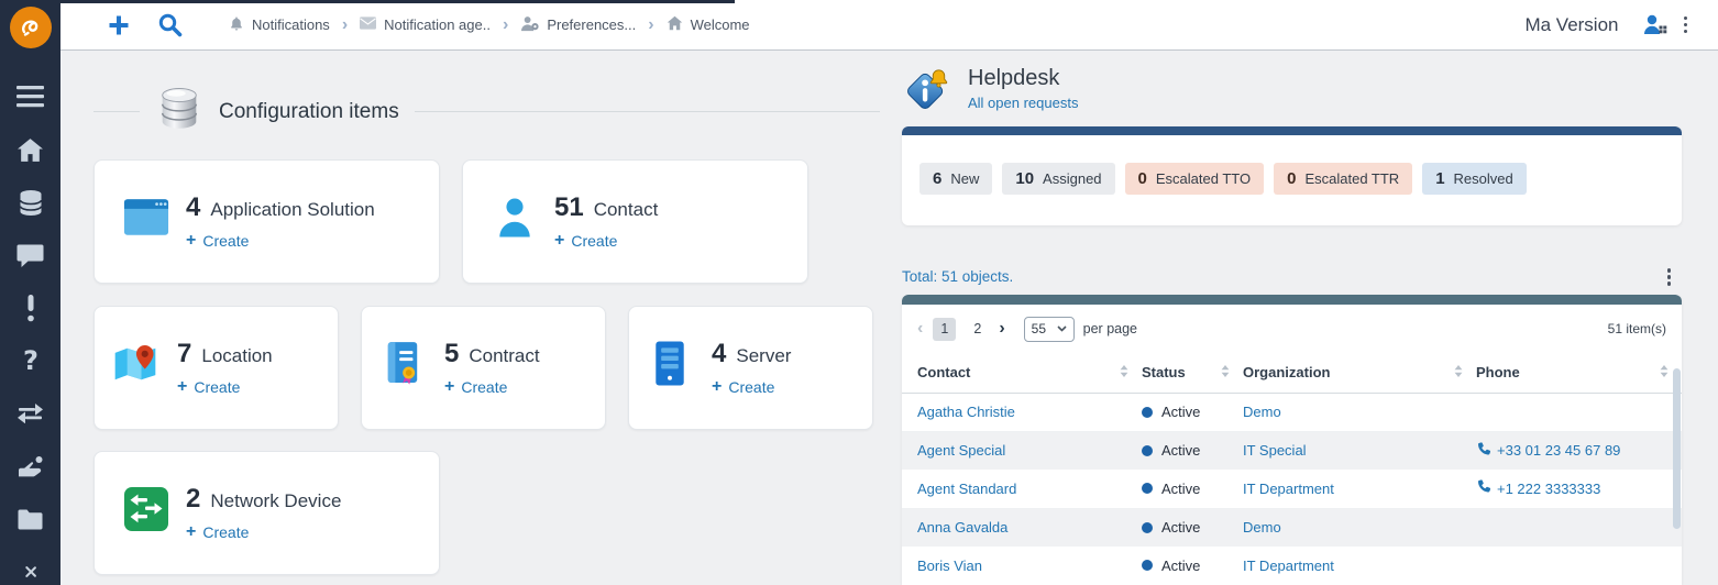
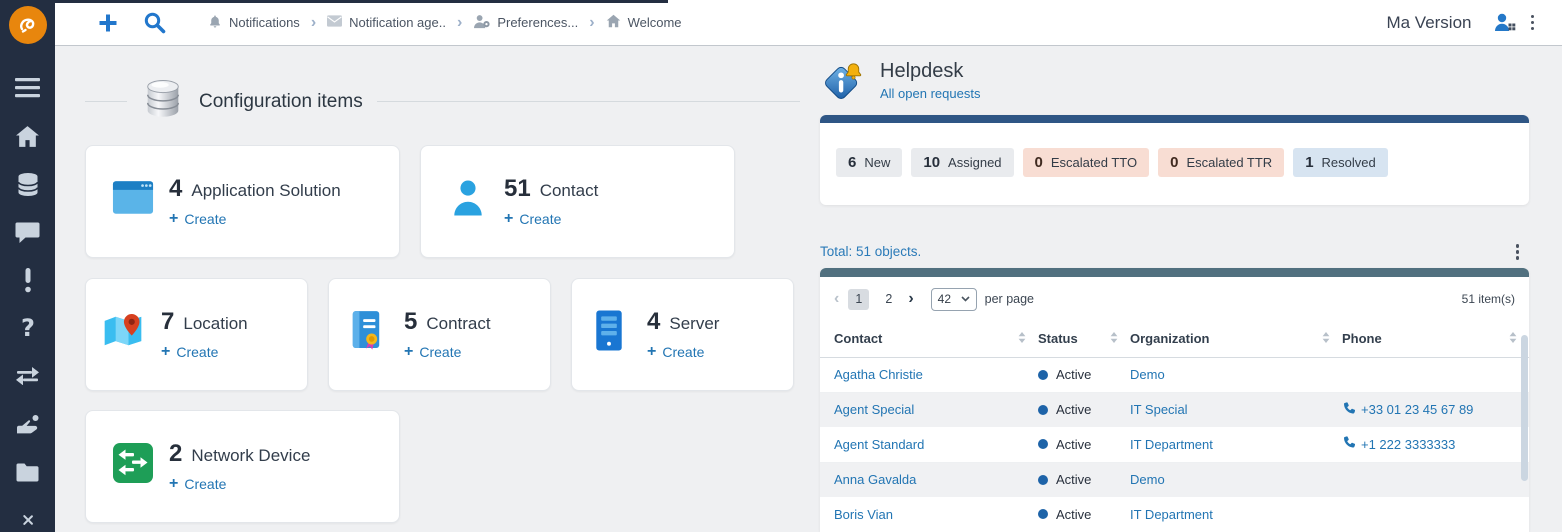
  ?
  Notifications
  ›
  Notification age..
  ›
  Preferences...
  ›
  Welcome
  Ma Version
  Configuration items
  4
  Application Solution
  +
  Create
  51
  Contact
  +
  Create
  7
  Location
  +
  Create
  5
  Contract
  +
  Create
  4
  Server
  +
  Create
  2
  Network Device
  +
  Create
  Helpdesk
  All open requests
  6
  New
  10
  Assigned
  0
  Escalated TTO
  0
  Escalated TTR
  1
  Resolved
  Total: 51 objects.
  ‹
  1
  2
  ›
- 55
+ 42
  per page
  51 item(s)
  Contact	Status	Organization	Phone
  Agatha Christie	Active	Demo
  Agent Special	Active	IT Special	+33 01 23 45 67 89
  Agent Standard	Active	IT Department	+1 222 3333333
  Anna Gavalda	Active	Demo
  Boris Vian	Active	IT Department
